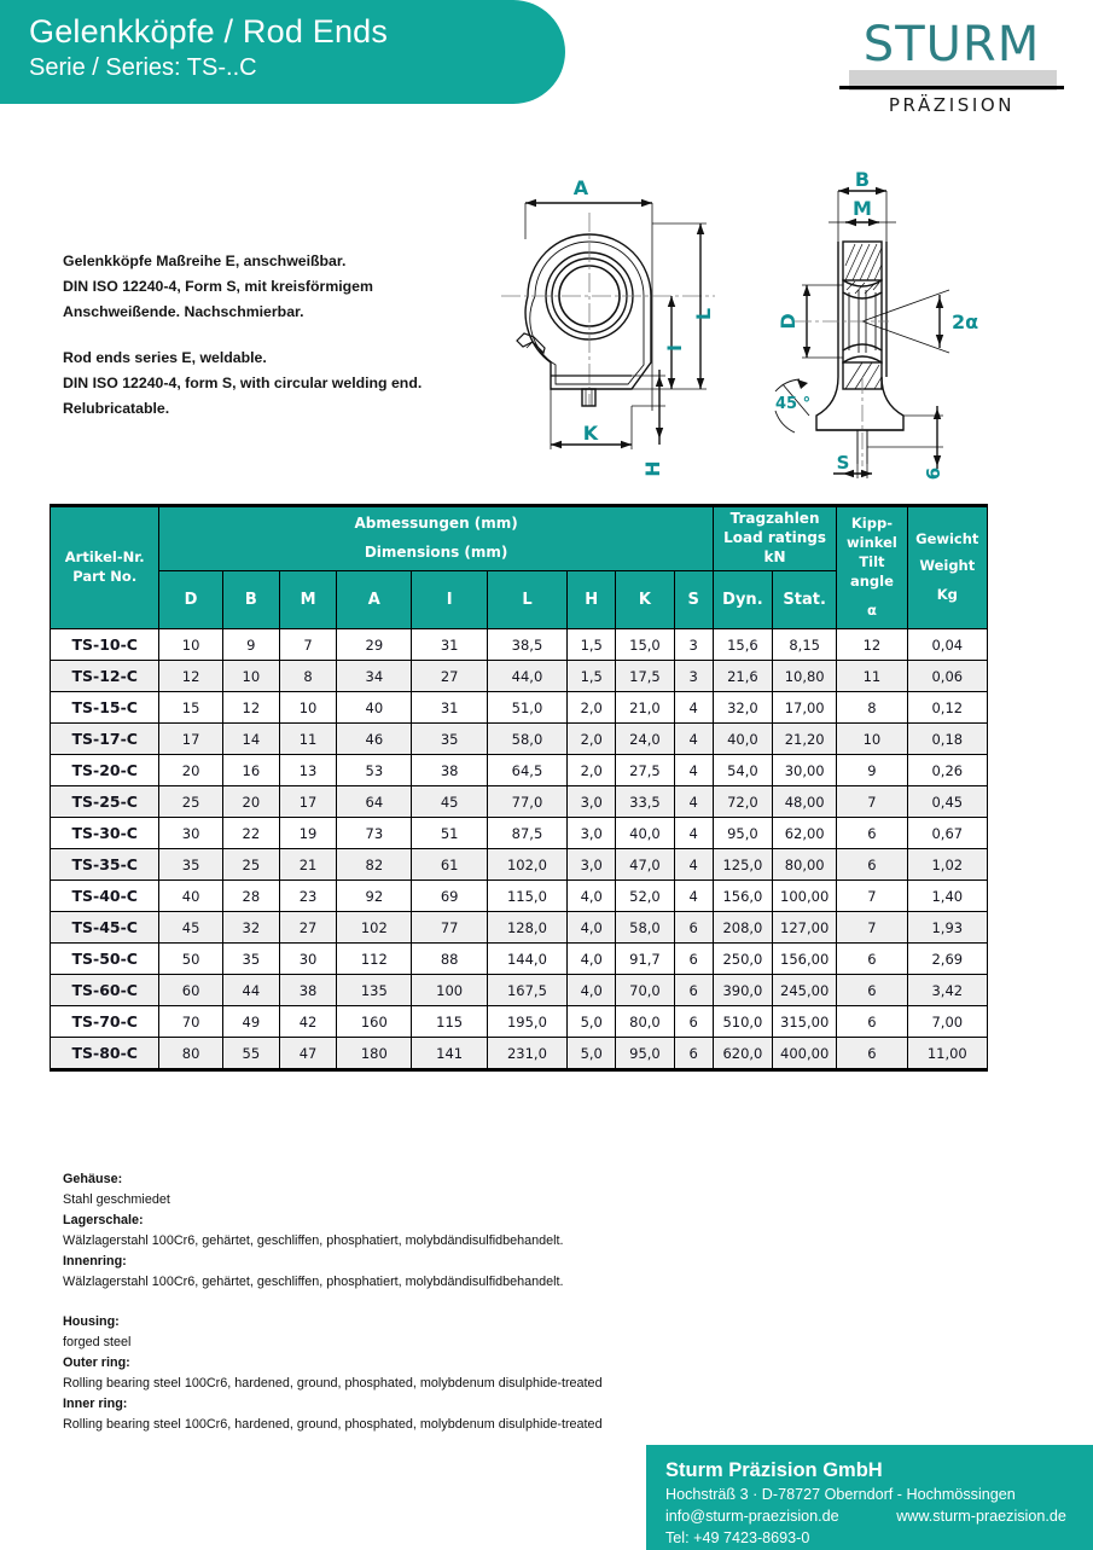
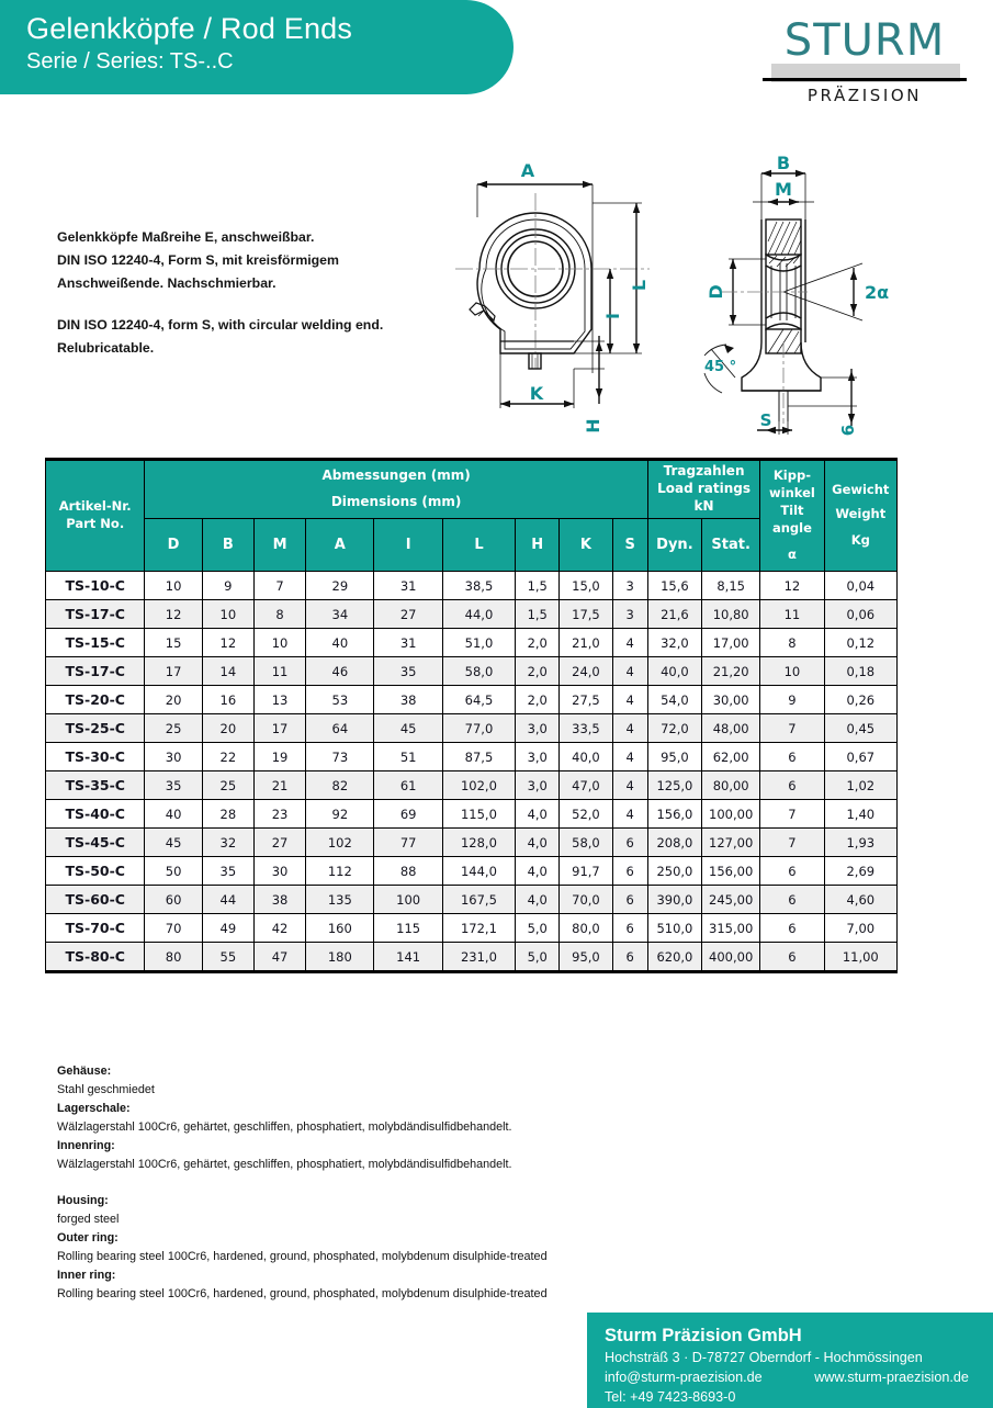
  Gelenkköpfe / Rod Ends
  Serie / Series: TS-..C
  STURM
  PRÄZISION
  Gelenkköpfe Maßreihe E, anschweißbar.
  DIN ISO 12240-4, Form S, mit kreisförmigem
  Anschweißende. Nachschmierbar.
- Rod ends series E, weldable.
  DIN ISO 12240-4, form S, with circular welding end.
  Relubricatable.
  A
  K
  B
  M
  2α
  45 °
  S
  Artikel-Nr. Part No.	Abmessungen (mm) Dimensions (mm)	Tragzahlen Load ratings kN	Kipp- winkel Tilt angle α	Gewicht Weight Kg
  D	B	M	A	I	L	H	K	S	Dyn.	Stat.
  TS-10-C	10	9	7	29	31	38,5	1,5	15,0	3	15,6	8,15	12	0,04
- TS-12-C	12	10	8	34	27	44,0	1,5	17,5	3	21,6	10,80	11	0,06
+ TS-17-C	12	10	8	34	27	44,0	1,5	17,5	3	21,6	10,80	11	0,06
  TS-15-C	15	12	10	40	31	51,0	2,0	21,0	4	32,0	17,00	8	0,12
  TS-17-C	17	14	11	46	35	58,0	2,0	24,0	4	40,0	21,20	10	0,18
  TS-20-C	20	16	13	53	38	64,5	2,0	27,5	4	54,0	30,00	9	0,26
  TS-25-C	25	20	17	64	45	77,0	3,0	33,5	4	72,0	48,00	7	0,45
  TS-30-C	30	22	19	73	51	87,5	3,0	40,0	4	95,0	62,00	6	0,67
  TS-35-C	35	25	21	82	61	102,0	3,0	47,0	4	125,0	80,00	6	1,02
  TS-40-C	40	28	23	92	69	115,0	4,0	52,0	4	156,0	100,00	7	1,40
  TS-45-C	45	32	27	102	77	128,0	4,0	58,0	6	208,0	127,00	7	1,93
  TS-50-C	50	35	30	112	88	144,0	4,0	91,7	6	250,0	156,00	6	2,69
- TS-60-C	60	44	38	135	100	167,5	4,0	70,0	6	390,0	245,00	6	3,42
+ TS-60-C	60	44	38	135	100	167,5	4,0	70,0	6	390,0	245,00	6	4,60
- TS-70-C	70	49	42	160	115	195,0	5,0	80,0	6	510,0	315,00	6	7,00
+ TS-70-C	70	49	42	160	115	172,1	5,0	80,0	6	510,0	315,00	6	7,00
  TS-80-C	80	55	47	180	141	231,0	5,0	95,0	6	620,0	400,00	6	11,00
  Gehäuse:
  Stahl geschmiedet
  Lagerschale:
  Wälzlagerstahl 100Cr6, gehärtet, geschliffen, phosphatiert, molybdändisulfidbehandelt.
  Innenring:
  Wälzlagerstahl 100Cr6, gehärtet, geschliffen, phosphatiert, molybdändisulfidbehandelt.
  Housing:
  forged steel
  Outer ring:
  Rolling bearing steel 100Cr6, hardened, ground, phosphated, molybdenum disulphide-treated
  Inner ring:
  Rolling bearing steel 100Cr6, hardened, ground, phosphated, molybdenum disulphide-treated
  Sturm Präzision GmbH
  Hochsträß 3 · D-78727 Oberndorf - Hochmössingen
  info@sturm-praezision.de www.sturm-praezision.de
  Tel: +49 7423-8693-0
